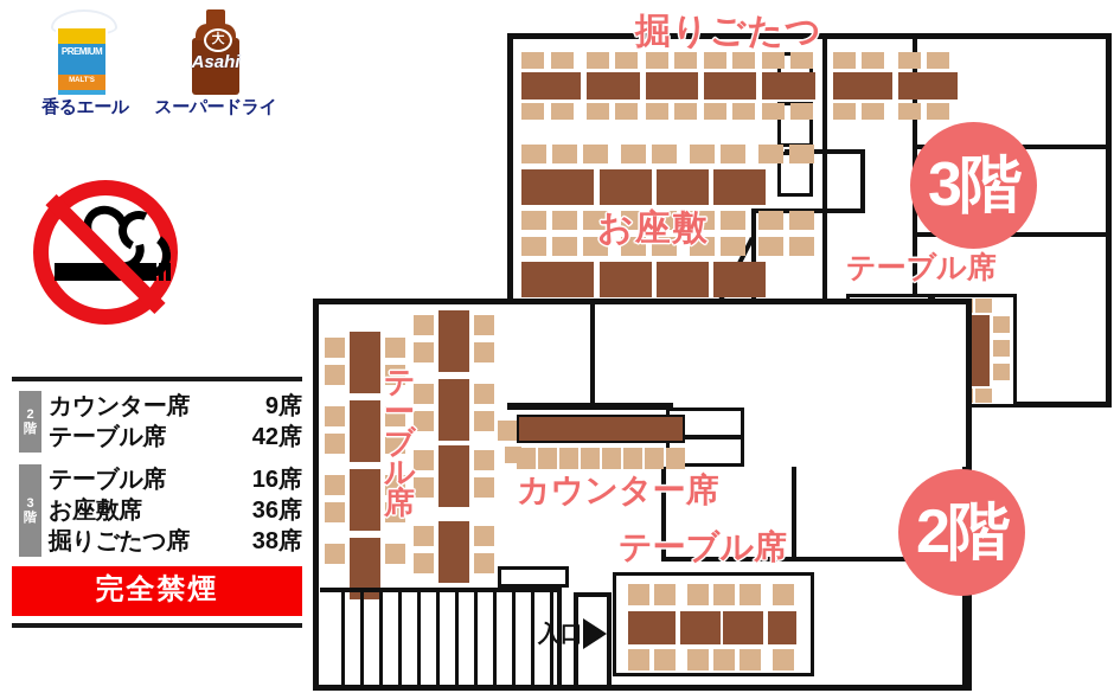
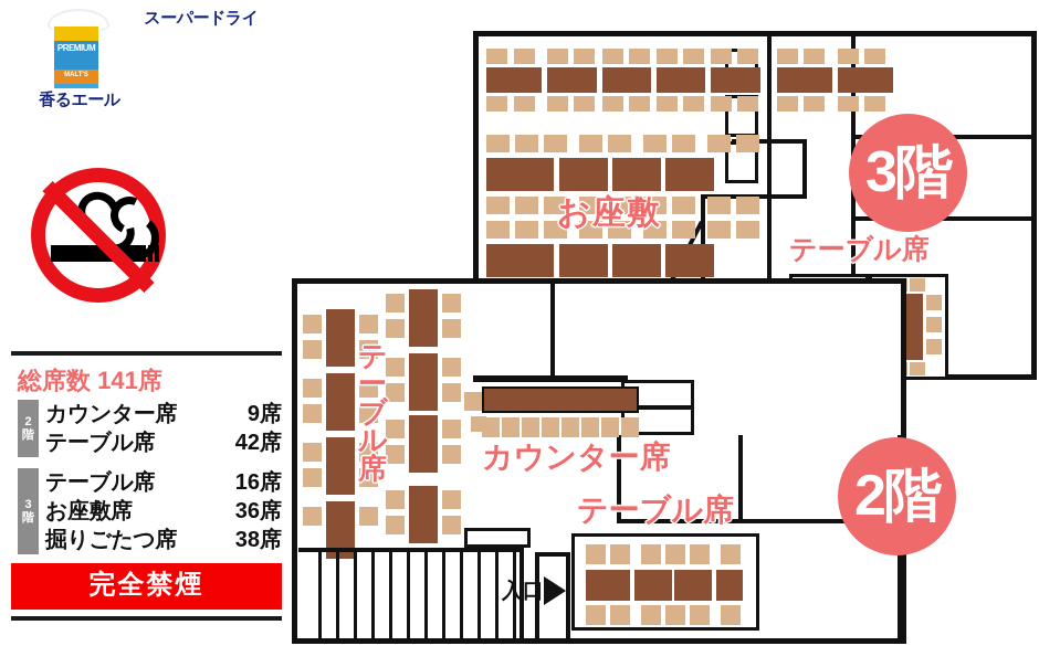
  PREMIUM
  香るエール
- 大
- Asahi
  スーパードライ
+ 総席数 141席
  2
  階
  カウンター席
  9席
  テーブル席
  42席
  3
  階
  テーブル席
  16席
  お座敷席
  36席
  掘りごたつ席
  38席
  完全禁煙
- 掘りごたつ
  お座敷
  テーブル席
  3階
  テーブル席
  カウンター席
  テーブル席
  入口
  2階
